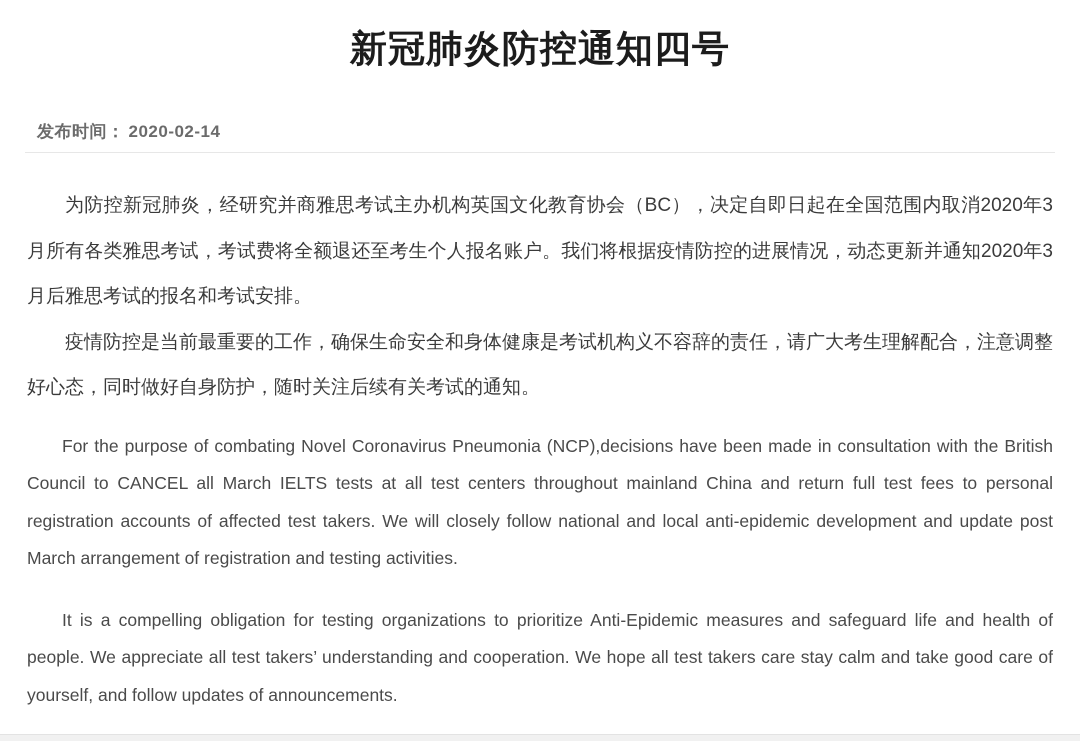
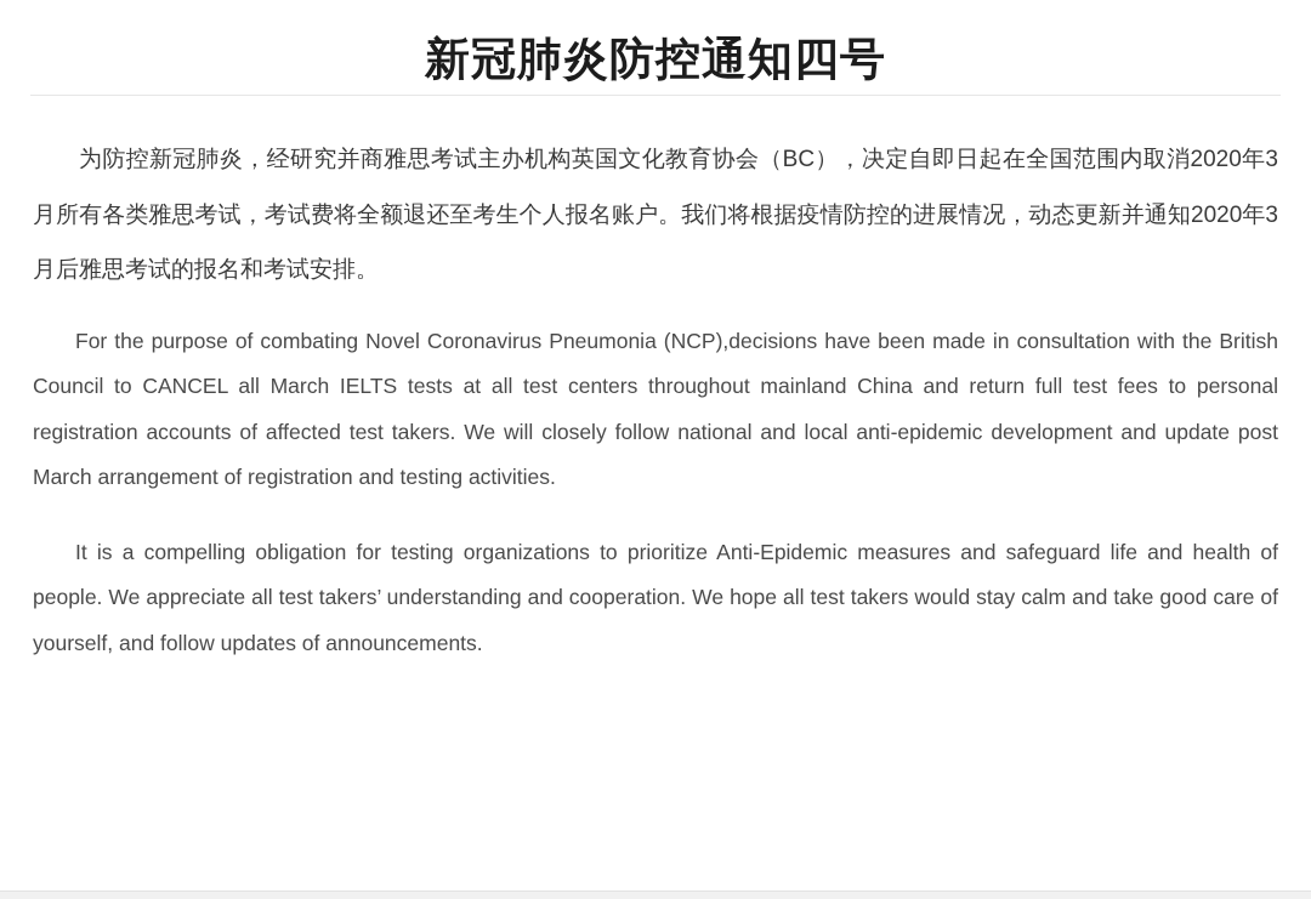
  新冠肺炎防控通知四号
- 发布时间： 2020-02-14
  为防控新冠肺炎，经研究并商雅思考试主办机构英国文化教育协会（BC），决定自即日起在全国范围内取消2020年3月所有各类雅思考试，考试费将全额退还至考生个人报名账户。我们将根据疫情防控的进展情况，动态更新并通知2020年3月后雅思考试的报名和考试安排。
- 疫情防控是当前最重要的工作，确保生命安全和身体健康是考试机构义不容辞的责任，请广大考生理解配合，注意调整好心态，同时做好自身防护，随时关注后续有关考试的通知。
  For the purpose of combating Novel Coronavirus Pneumonia (NCP),decisions have been made in consultation with the British Council to CANCEL all March IELTS tests at all test centers throughout mainland China and return full test fees to personal registration accounts of affected test takers. We will closely follow national and local anti-epidemic development and update post March arrangement of registration and testing activities.
- It is a compelling obligation for testing organizations to prioritize Anti-Epidemic measures and safeguard life and health of people. We appreciate all test takers’ understanding and cooperation. We hope all test takers care stay calm and take good care of yourself, and follow updates of announcements.
+ It is a compelling obligation for testing organizations to prioritize Anti-Epidemic measures and safeguard life and health of people. We appreciate all test takers’ understanding and cooperation. We hope all test takers would stay calm and take good care of yourself, and follow updates of announcements.
